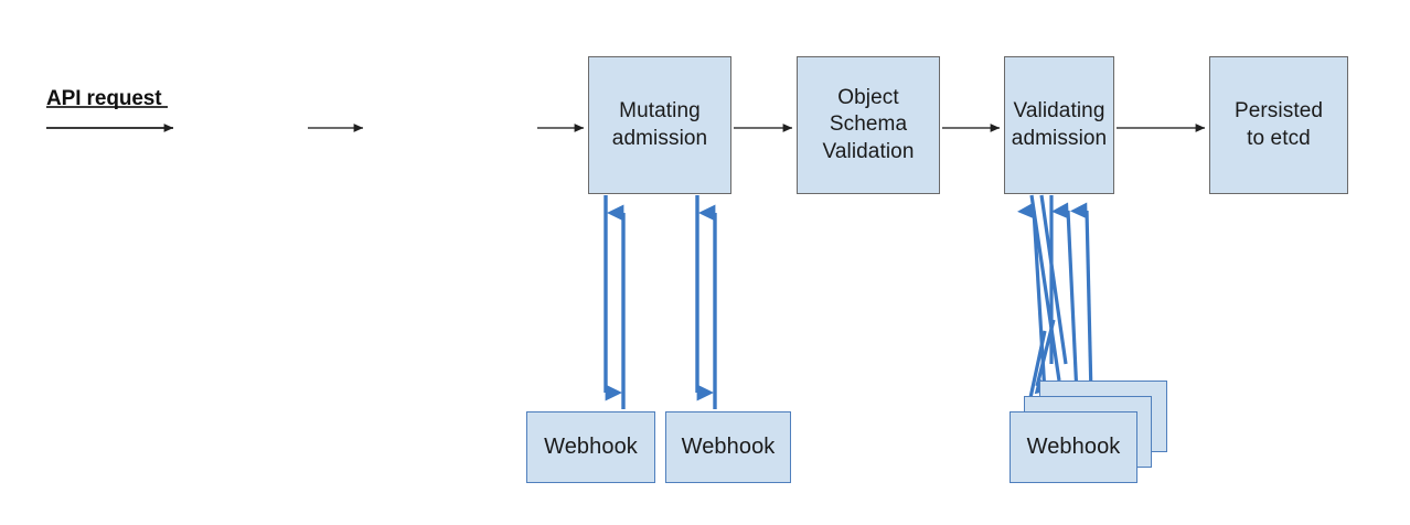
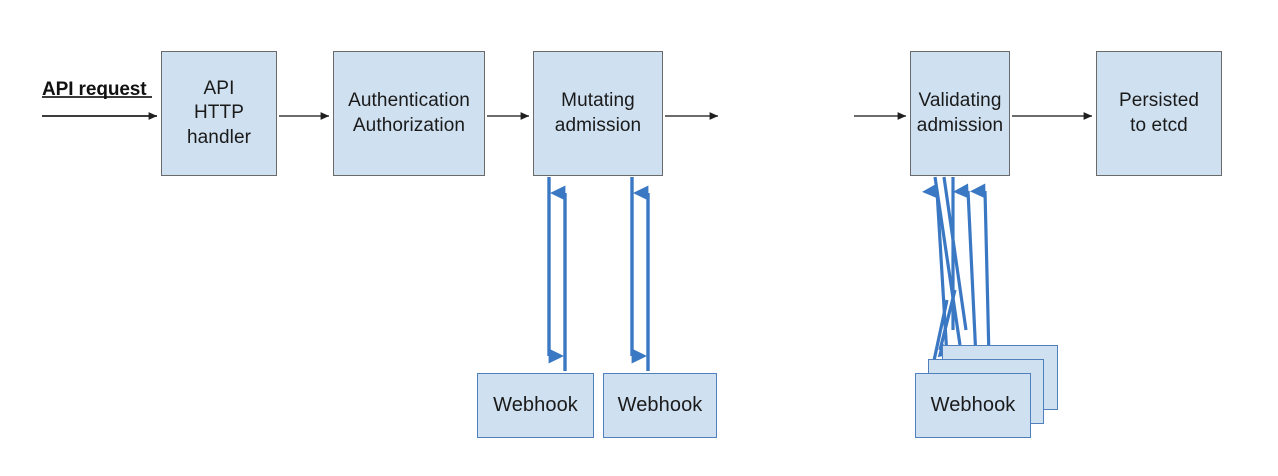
  API request
+ API
+ HTTP
+ handler
+ Authentication
+ Authorization
  Mutating
  admission
- Object
- Schema
- Validation
  Validating
  admission
  Persisted
  to etcd
  Webhook
  Webhook
  Webhook
